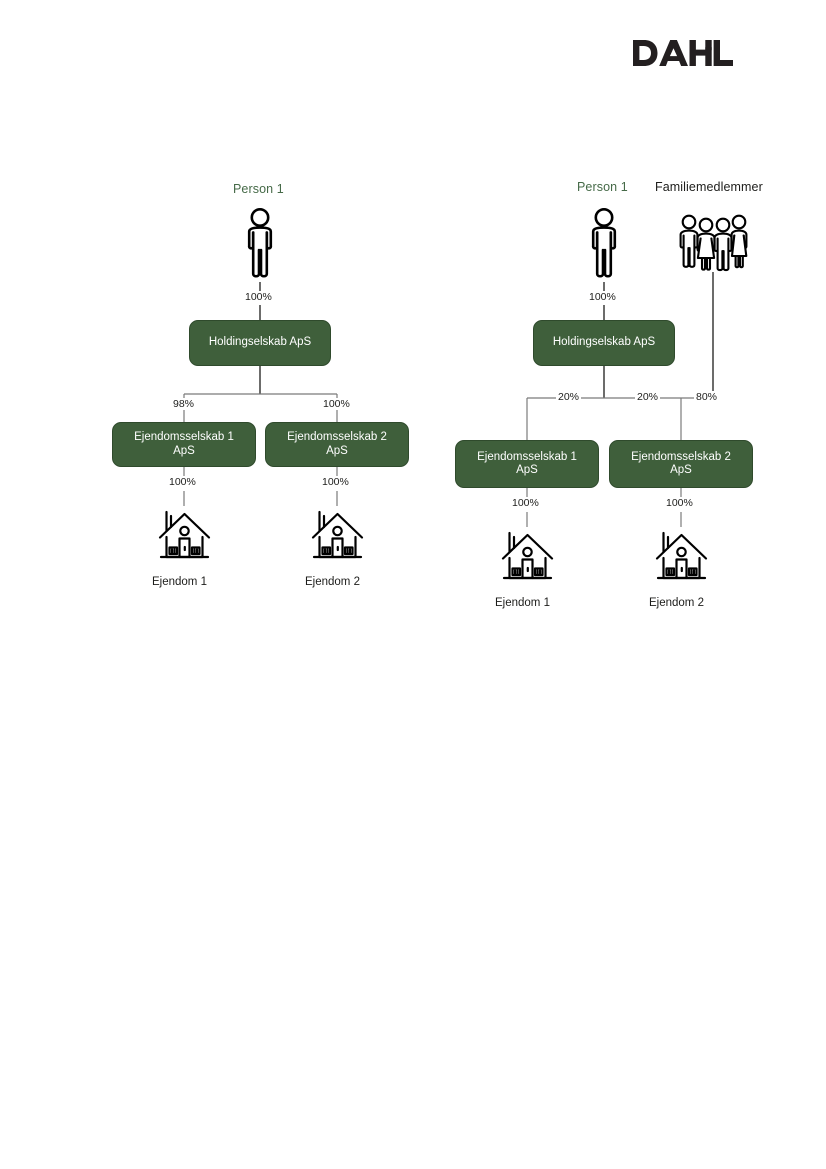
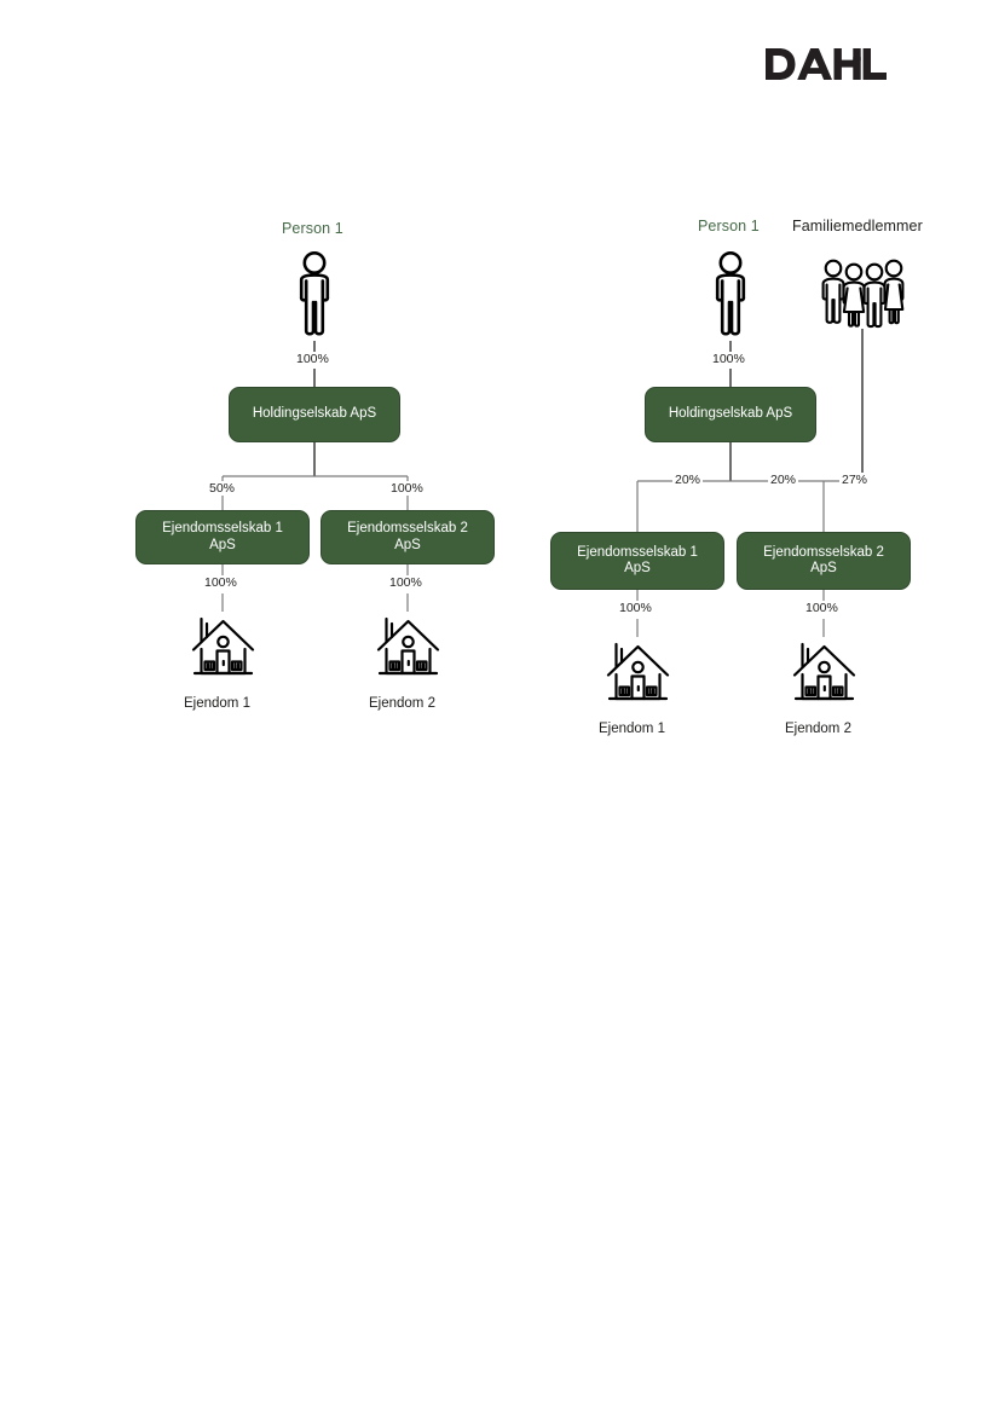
  Person 1
  100%
  Holdingselskab ApS
- 98%
+ 50%
  100%
  Ejendomsselskab 1
  ApS
  Ejendomsselskab 2
  ApS
  100%
  100%
  Ejendom 1
  Ejendom 2
  Person 1
  Familiemedlemmer
  100%
  Holdingselskab ApS
  20%
  20%
- 80%
+ 27%
  Ejendomsselskab 1
  ApS
  Ejendomsselskab 2
  ApS
  100%
  100%
  Ejendom 1
  Ejendom 2
